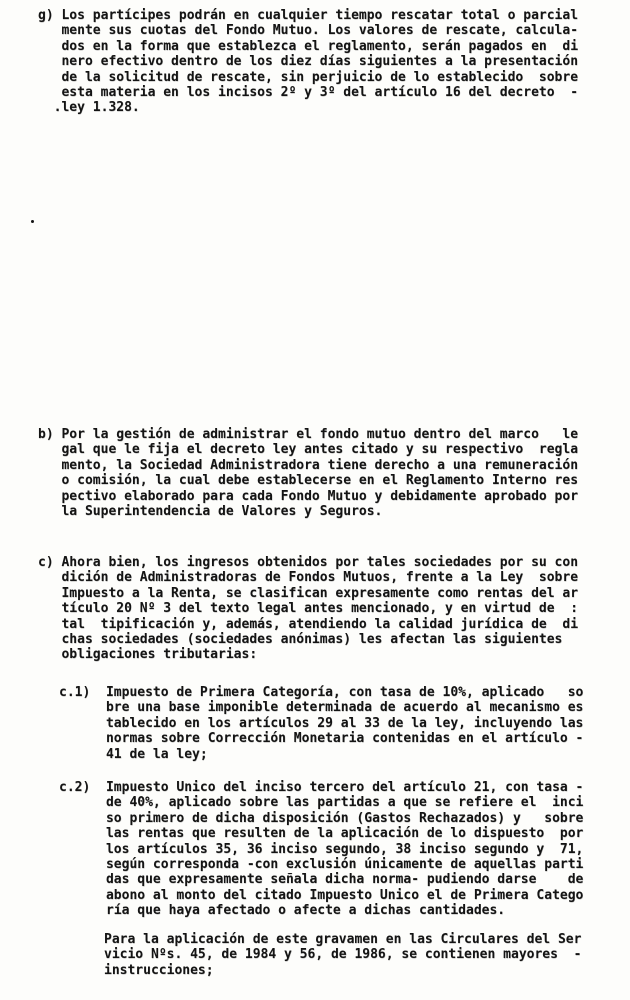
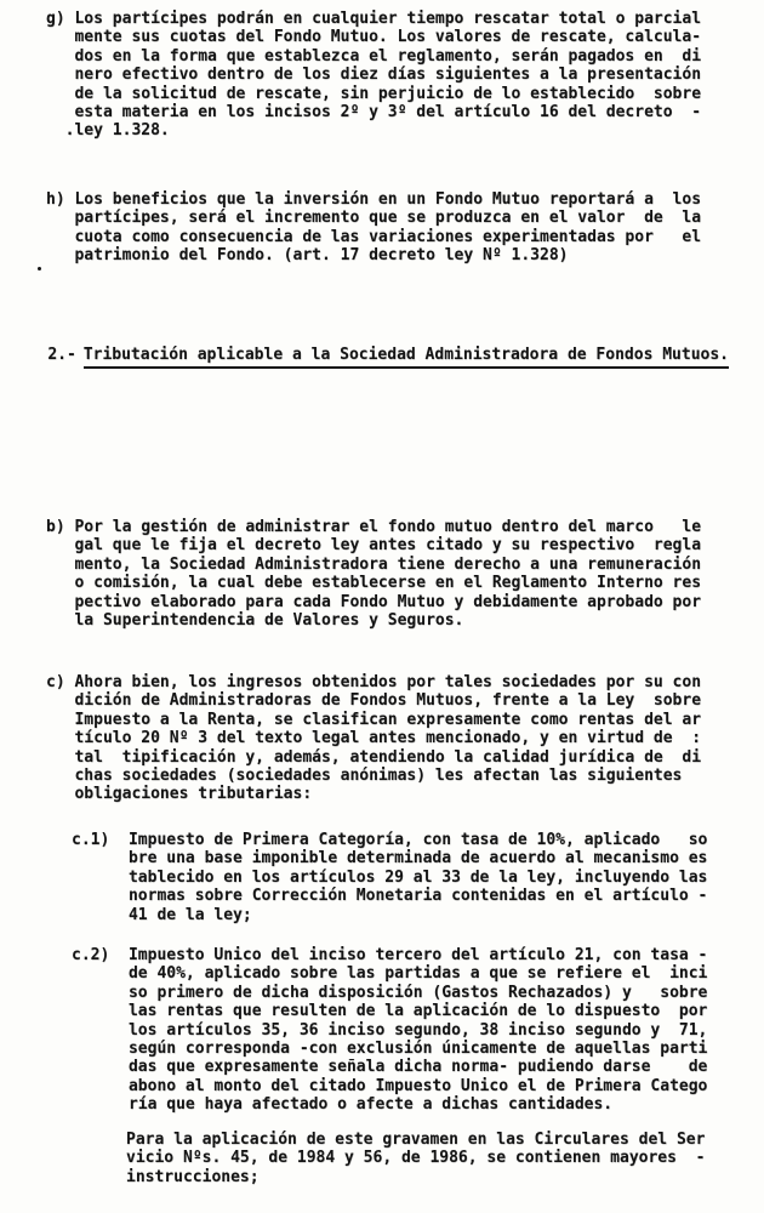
  g) Los partícipes podrán en cualquier tiempo rescatar total o parcial
  mente sus cuotas del Fondo Mutuo. Los valores de rescate, calcula-
  dos en la forma que establezca el reglamento, serán pagados en di
  nero efectivo dentro de los diez días siguientes a la presentación
  de la solicitud de rescate, sin perjuicio de lo establecido sobre
  esta materia en los incisos 2º y 3º del artículo 16 del decreto -
  .ley 1.328.
+ h) Los beneficios que la inversión en un Fondo Mutuo reportará a los
+ partícipes, será el incremento que se produzca en el valor de la
+ cuota como consecuencia de las variaciones experimentadas por el
+ patrimonio del Fondo. (art. 17 decreto ley Nº 1.328)
+ 2.- Tributación aplicable a la Sociedad Administradora de Fondos Mutuos.
  b) Por la gestión de administrar el fondo mutuo dentro del marco le
  gal que le fija el decreto ley antes citado y su respectivo regla
  mento, la Sociedad Administradora tiene derecho a una remuneración
  o comisión, la cual debe establecerse en el Reglamento Interno res
  pectivo elaborado para cada Fondo Mutuo y debidamente aprobado por
  la Superintendencia de Valores y Seguros.
  c) Ahora bien, los ingresos obtenidos por tales sociedades por su con
  dición de Administradoras de Fondos Mutuos, frente a la Ley sobre
  Impuesto a la Renta, se clasifican expresamente como rentas del ar
  tículo 20 Nº 3 del texto legal antes mencionado, y en virtud de :
  tal tipificación y, además, atendiendo la calidad jurídica de di
  chas sociedades (sociedades anónimas) les afectan las siguientes
  obligaciones tributarias:
  c.1) Impuesto de Primera Categoría, con tasa de 10%, aplicado so
  bre una base imponible determinada de acuerdo al mecanismo es
  tablecido en los artículos 29 al 33 de la ley, incluyendo las
  normas sobre Corrección Monetaria contenidas en el artículo -
  41 de la ley;
  c.2) Impuesto Unico del inciso tercero del artículo 21, con tasa -
  de 40%, aplicado sobre las partidas a que se refiere el inci
  so primero de dicha disposición (Gastos Rechazados) y sobre
  las rentas que resulten de la aplicación de lo dispuesto por
  los artículos 35, 36 inciso segundo, 38 inciso segundo y 71,
  según corresponda -con exclusión únicamente de aquellas parti
  das que expresamente señala dicha norma- pudiendo darse de
  abono al monto del citado Impuesto Unico el de Primera Catego
  ría que haya afectado o afecte a dichas cantidades.
  Para la aplicación de este gravamen en las Circulares del Ser
  vicio Nºs. 45, de 1984 y 56, de 1986, se contienen mayores -
  instrucciones;
